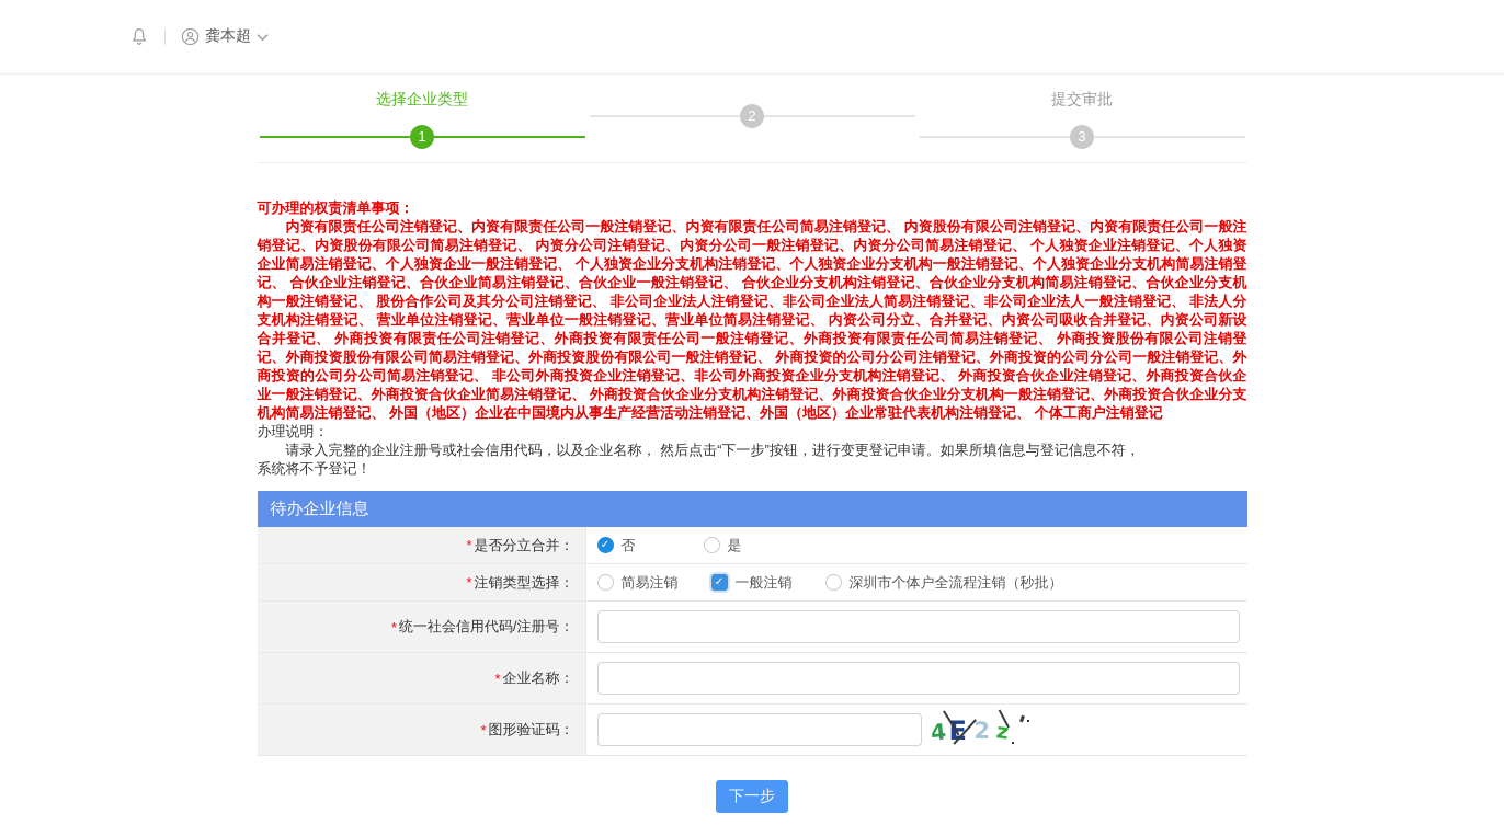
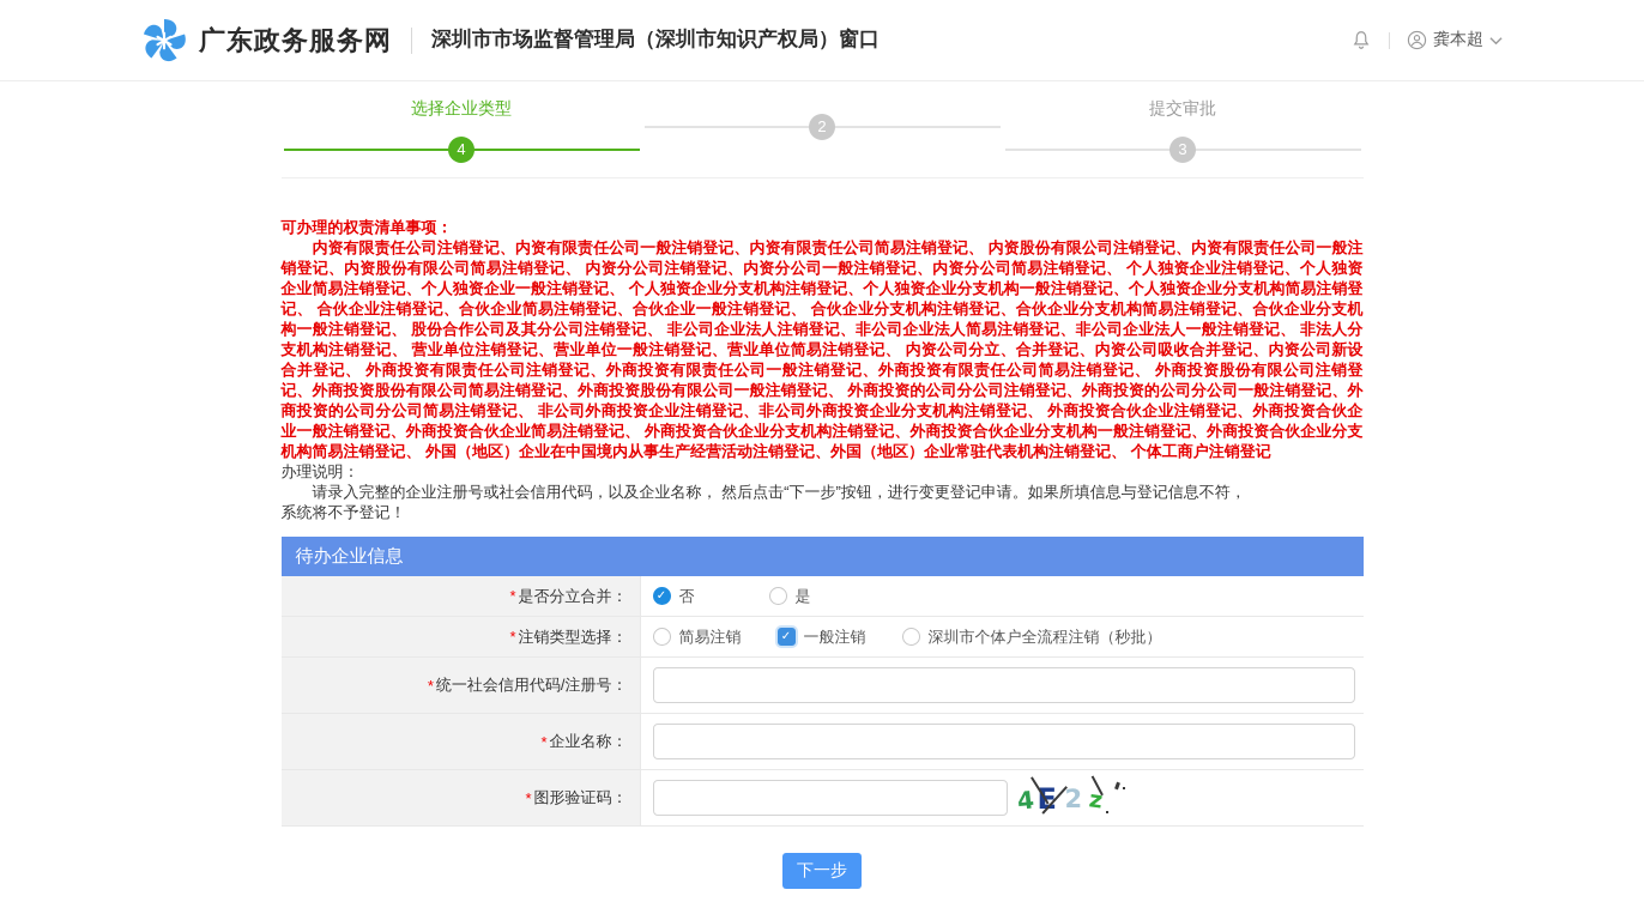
+ 广东政务服务网
+ 深圳市市场监督管理局（深圳市知识产权局）窗口
  龚本超
  选择企业类型
- 1
+ 4
  2
  提交审批
  3
  可办理的权责清单事项：
  内资有限责任公司注销登记、内资有限责任公司一般注销登记、内资有限责任公司简易注销登记、 内资股份有限公司注销登记、内资有限责任公司一般注销登记、内资股份有限公司简易注销登记、 内资分公司注销登记、内资分公司一般注销登记、内资分公司简易注销登记、 个人独资企业注销登记、个人独资企业简易注销登记、个人独资企业一般注销登记、 个人独资企业分支机构注销登记、个人独资企业分支机构一般注销登记、个人独资企业分支机构简易注销登记、 合伙企业注销登记、合伙企业简易注销登记、合伙企业一般注销登记、 合伙企业分支机构注销登记、合伙企业分支机构简易注销登记、合伙企业分支机构一般注销登记、 股份合作公司及其分公司注销登记、 非公司企业法人注销登记、非公司企业法人简易注销登记、非公司企业法人一般注销登记、 非法人分支机构注销登记、 营业单位注销登记、营业单位一般注销登记、营业单位简易注销登记、 内资公司分立、合并登记、内资公司吸收合并登记、内资公司新设合并登记、 外商投资有限责任公司注销登记、外商投资有限责任公司一般注销登记、外商投资有限责任公司简易注销登记、 外商投资股份有限公司注销登记、外商投资股份有限公司简易注销登记、外商投资股份有限公司一般注销登记、 外商投资的公司分公司注销登记、外商投资的公司分公司一般注销登记、外商投资的公司分公司简易注销登记、 非公司外商投资企业注销登记、非公司外商投资企业分支机构注销登记、 外商投资合伙企业注销登记、外商投资合伙企业一般注销登记、外商投资合伙企业简易注销登记、 外商投资合伙企业分支机构注销登记、外商投资合伙企业分支机构一般注销登记、外商投资合伙企业分支机构简易注销登记、 外国（地区）企业在中国境内从事生产经营活动注销登记、外国（地区）企业常驻代表机构注销登记、 个体工商户注销登记
  办理说明：
  请录入完整的企业注册号或社会信用代码，以及企业名称， 然后点击“下一步”按钮，进行变更登记申请。如果所填信息与登记信息不符，
  系统将不予登记！
  待办企业信息
  *
  是否分立合并：
  否
  是
  *
  注销类型选择：
  简易注销
  一般注销
  深圳市个体户全流程注销（秒批）
  *
  统一社会信用代码/注册号：
  *
  企业名称：
  *
  图形验证码：
  2
  下一步
